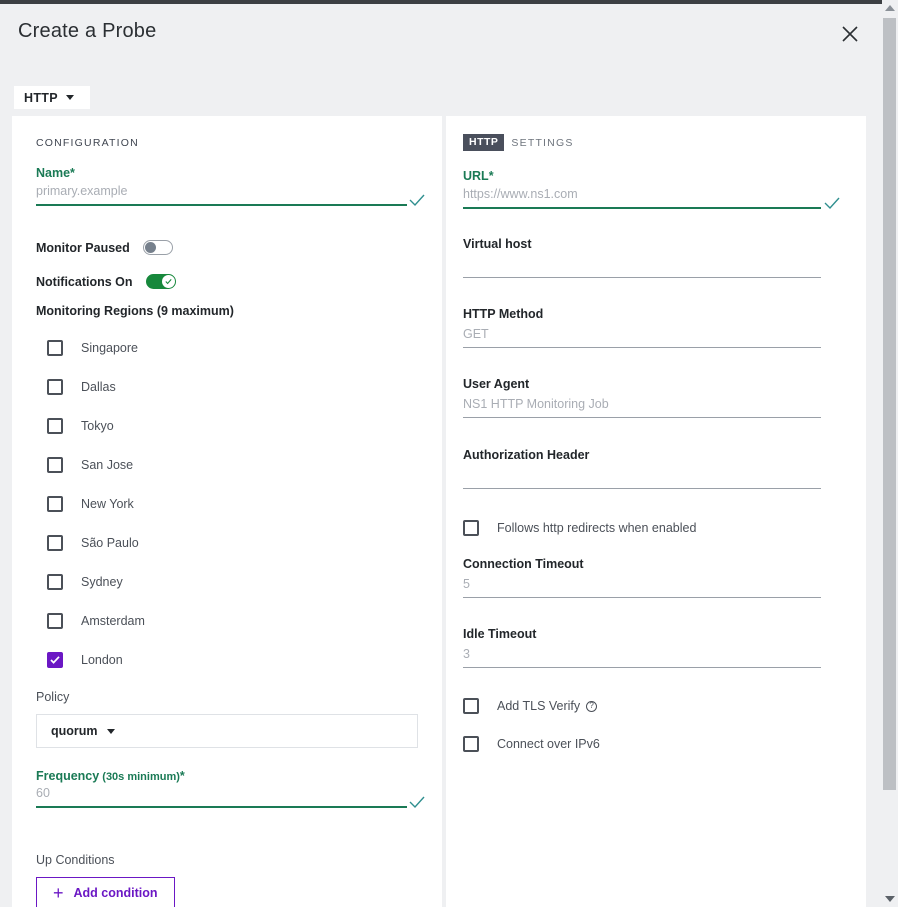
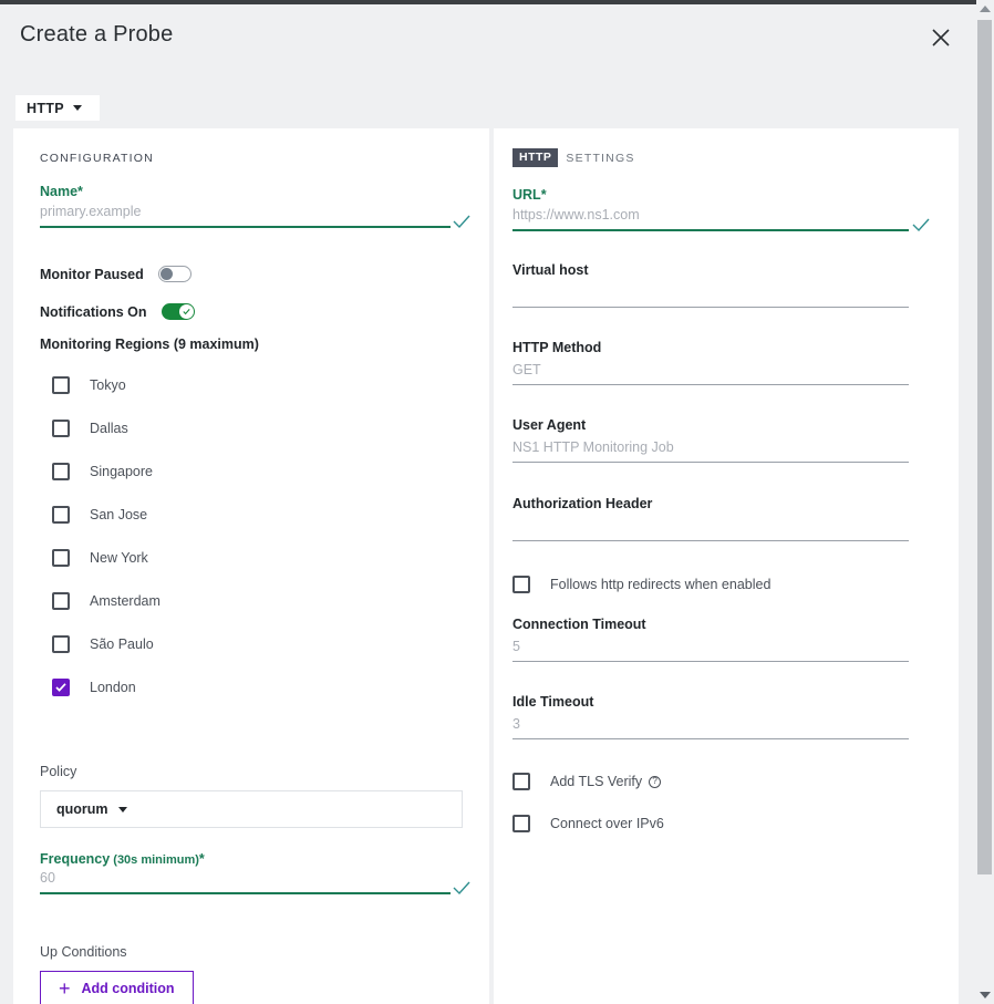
  Create a Probe
  HTTP
  CONFIGURATION
  Name*
  primary.example
  Monitor Paused
  Notifications On
  Monitoring Regions (9 maximum)
- Singapore
+ Tokyo
  Dallas
- Tokyo
+ Singapore
  San Jose
  New York
- São Paulo
+ Amsterdam
- Sydney
- Amsterdam
+ São Paulo
  London
  Policy
  quorum
  Frequency (30s minimum)*
  60
  Up Conditions
  +
  Add condition
  HTTP
  SETTINGS
  URL*
  https://www.ns1.com
  Virtual host
  HTTP Method
  GET
  User Agent
  NS1 HTTP Monitoring Job
  Authorization Header
  Follows http redirects when enabled
  Connection Timeout
  5
  Idle Timeout
  3
  Add TLS Verify
  ?
  Connect over IPv6
